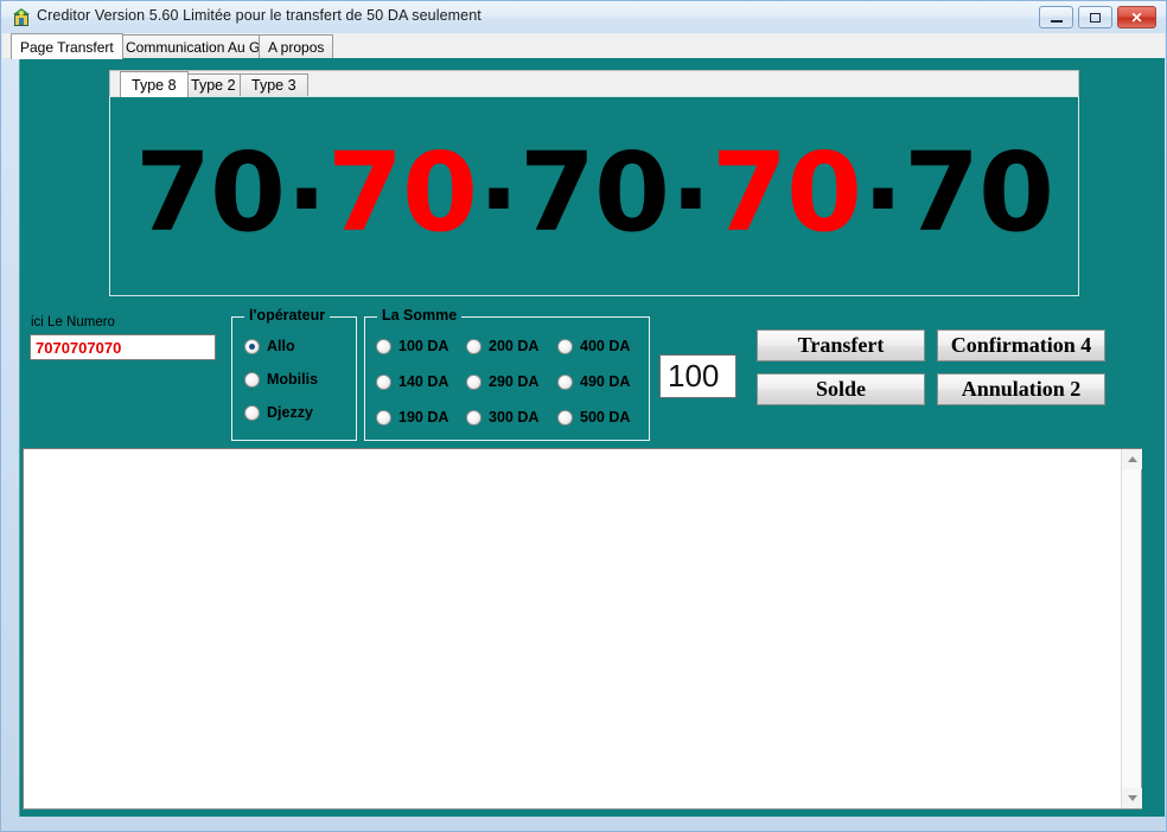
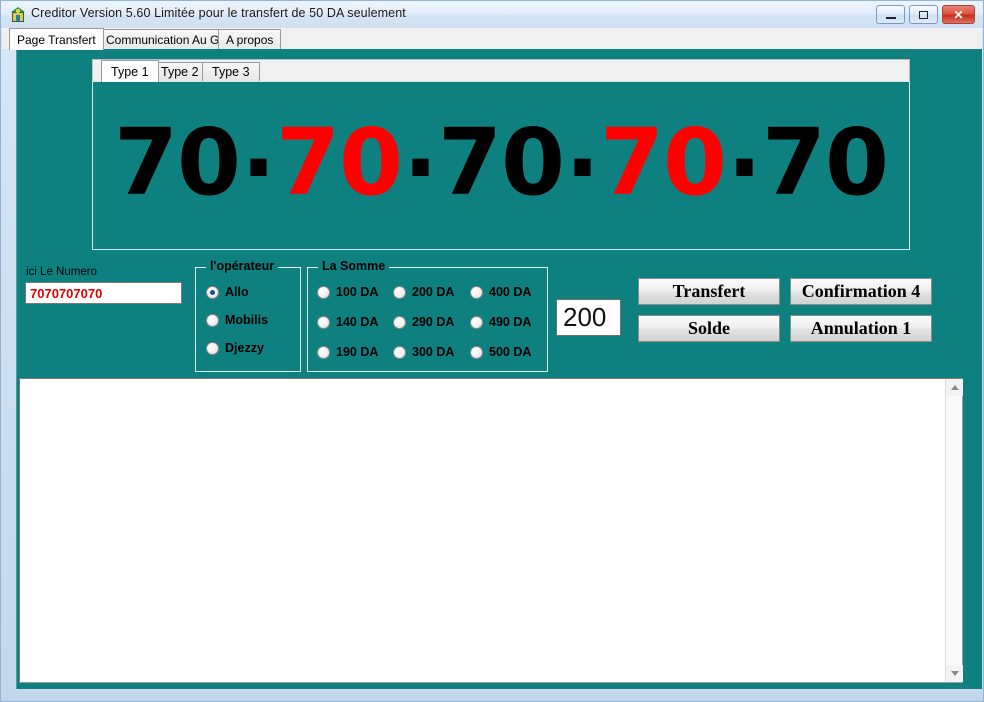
  Creditor Version 5.60 Limitée pour le transfert de 50 DA seulement
  ✕
  Page Transfert
  Communication Au G
  A propos
- Type 8
+ Type 1
  Type 2
  Type 3
  70
  ·
  70
  ·
  70
  ·
  70
  ·
  70
  ici Le Numero
  7070707070
  l'opérateur
  Allo
  Mobilis
  Djezzy
  La Somme
  100 DA
  200 DA
  400 DA
  140 DA
  290 DA
  490 DA
  190 DA
  300 DA
  500 DA
- 100
+ 200
  Transfert
  Confirmation 4
  Solde
- Annulation 2
+ Annulation 1
